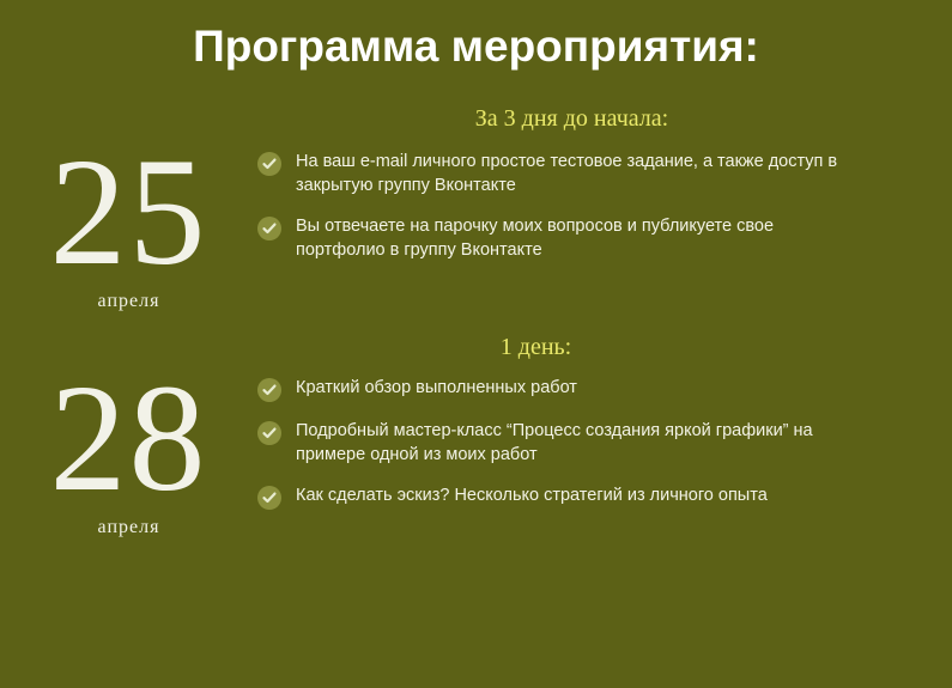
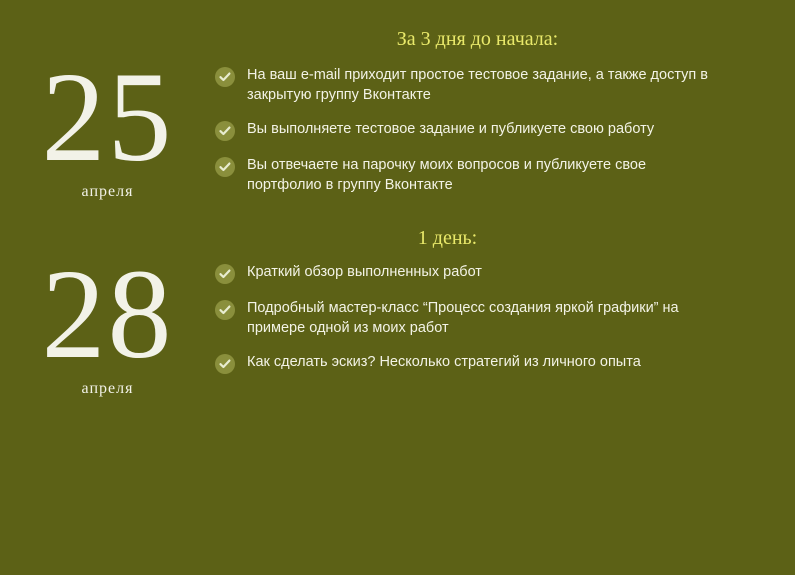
- Программа мероприятия:
  За 3 дня до начала:
  25
  апреля
- На ваш e-mail личного простое тестовое задание, а также доступ в закрытую группу Вконтакте
+ На ваш e-mail приходит простое тестовое задание, а также доступ в закрытую группу Вконтакте
+ Вы выполняете тестовое задание и публикуете свою работу
  Вы отвечаете на парочку моих вопросов и публикуете свое портфолио в группу Вконтакте
  1 день:
  28
  апреля
  Краткий обзор выполненных работ
  Подробный мастер-класс “Процесс создания яркой графики” на примере одной из моих работ
  Как сделать эскиз? Несколько стратегий из личного опыта
